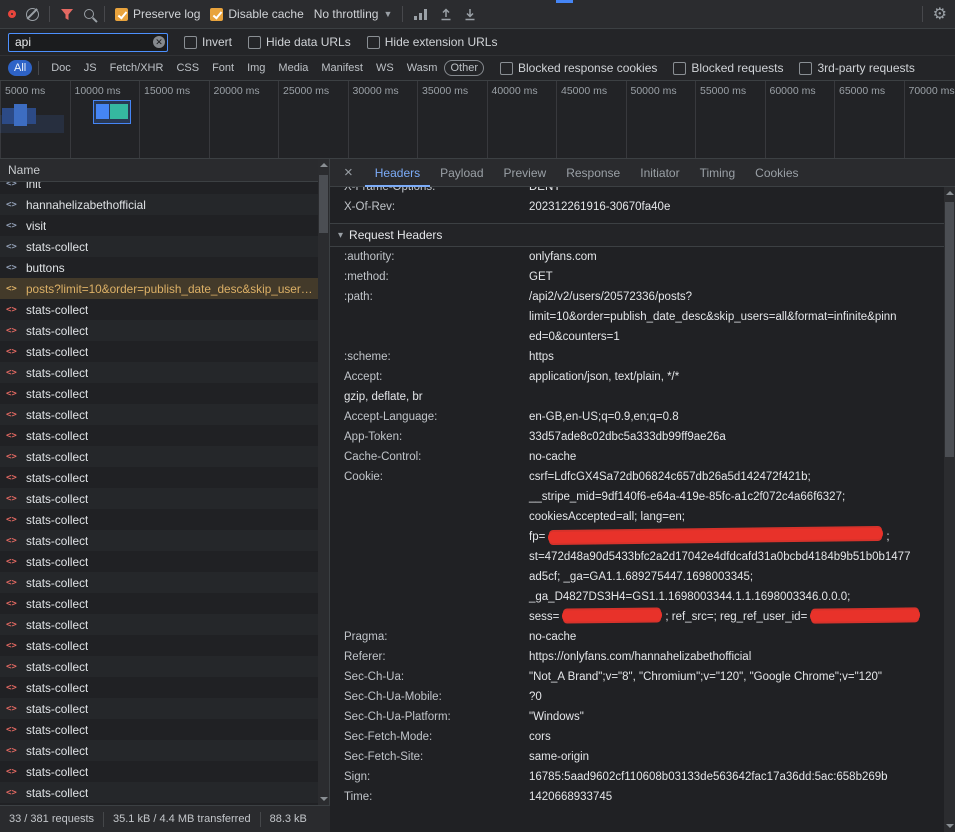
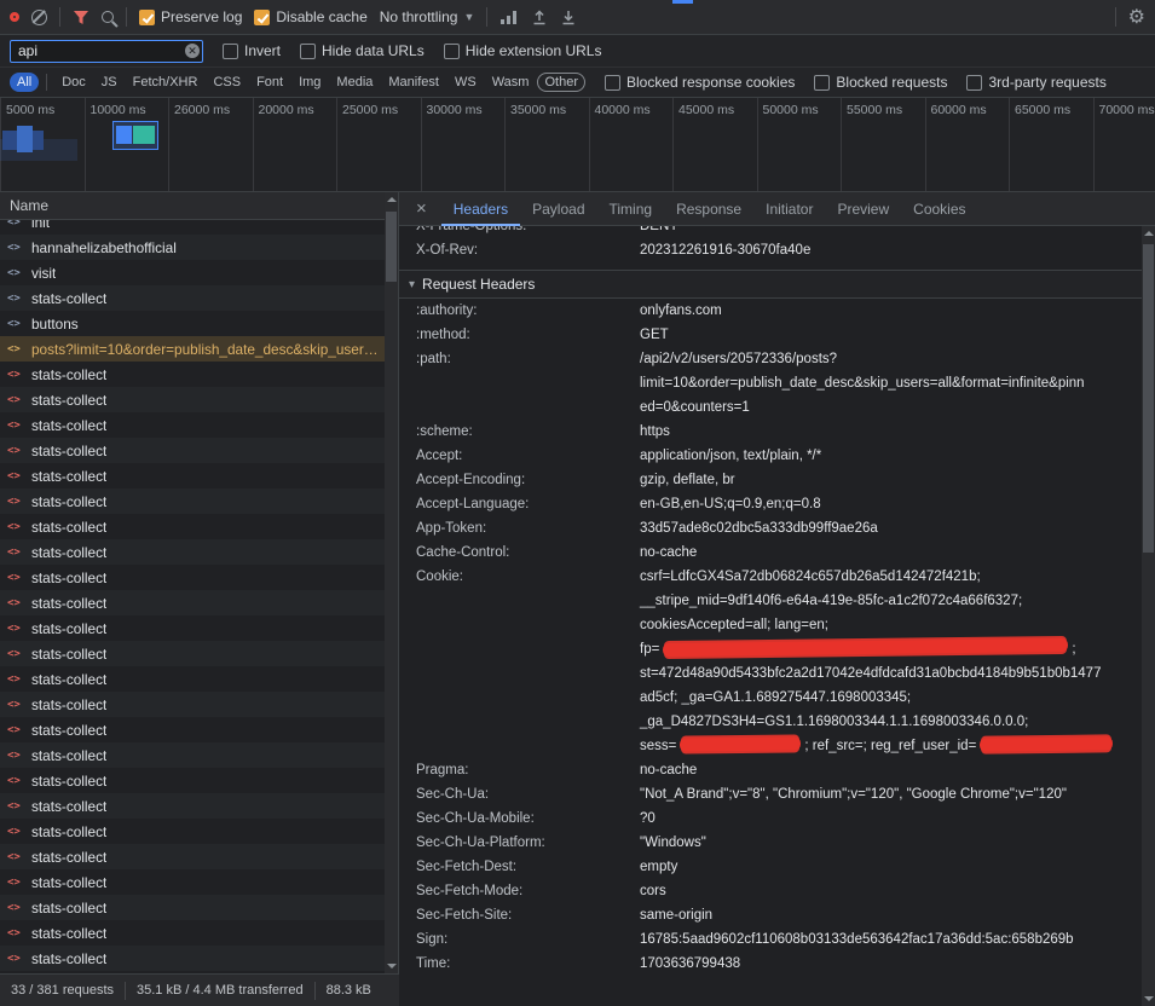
  Preserve log
  Disable cache
  No throttling
  ▼
  ⚙
  api
  ✕
  Invert
  Hide data URLs
  Hide extension URLs
  All
  Doc
  JS
  Fetch/XHR
  CSS
  Font
  Img
  Media
  Manifest
  WS
  Wasm
  Other
  Blocked response cookies
  Blocked requests
  3rd-party requests
  5000 ms
  10000 ms
- 15000 ms
+ 26000 ms
  20000 ms
  25000 ms
  30000 ms
  35000 ms
  40000 ms
  45000 ms
  50000 ms
  55000 ms
  60000 ms
  65000 ms
  70000 ms
  Name
  <>
  init
  <>
  hannahelizabethofficial
  <>
  visit
  <>
  stats-collect
  <>
  buttons
  <>
  posts?limit=10&order=publish_date_desc&skip_user…
  <>
  stats-collect
  <>
  stats-collect
  <>
  stats-collect
  <>
  stats-collect
  <>
  stats-collect
  <>
  stats-collect
  <>
  stats-collect
  <>
  stats-collect
  <>
  stats-collect
  <>
  stats-collect
  <>
  stats-collect
  <>
  stats-collect
  <>
  stats-collect
  <>
  stats-collect
  <>
  stats-collect
  <>
  stats-collect
  <>
  stats-collect
  <>
  stats-collect
  <>
  stats-collect
  <>
  stats-collect
  <>
  stats-collect
  <>
  stats-collect
  <>
  stats-collect
  <>
  stats-collect
  33 / 381 requests
  35.1 kB / 4.4 MB transferred
  88.3 kB
  ×
  Headers
  Payload
- Preview
+ Timing
  Response
  Initiator
- Timing
+ Preview
  Cookies
  X-Frame-Options:
  DENY
  X-Of-Rev:
  202312261916-30670fa40e
  ▾
  Request Headers
  :authority:
  onlyfans.com
  :method:
  GET
  :path:
  /api2/v2/users/20572336/posts?
  limit=10&order=publish_date_desc&skip_users=all&format=infinite&pinn
  ed=0&counters=1
  :scheme:
  https
  Accept:
  application/json, text/plain, */*
+ Accept-Encoding:
  gzip, deflate, br
  Accept-Language:
  en-GB,en-US;q=0.9,en;q=0.8
  App-Token:
  33d57ade8c02dbc5a333db99ff9ae26a
  Cache-Control:
  no-cache
  Cookie:
  csrf=LdfcGX4Sa72db06824c657db26a5d142472f421b;
  __stripe_mid=9df140f6-e64a-419e-85fc-a1c2f072c4a66f6327;
  cookiesAccepted=all; lang=en;
  fp= ;
  st=472d48a90d5433bfc2a2d17042e4dfdcafd31a0bcbd4184b9b51b0b1477
  ad5cf; _ga=GA1.1.689275447.1698003345;
  _ga_D4827DS3H4=GS1.1.1698003344.1.1.1698003346.0.0.0;
  sess= ; ref_src=; reg_ref_user_id=
  Pragma:
  no-cache
- Referer:
- https://onlyfans.com/hannahelizabethofficial
  Sec-Ch-Ua:
  "Not_A Brand";v="8", "Chromium";v="120", "Google Chrome";v="120"
  Sec-Ch-Ua-Mobile:
  ?0
  Sec-Ch-Ua-Platform:
  "Windows"
+ Sec-Fetch-Dest:
+ empty
  Sec-Fetch-Mode:
  cors
  Sec-Fetch-Site:
  same-origin
  Sign:
  16785:5aad9602cf110608b03133de563642fac17a36dd:5ac:658b269b
  Time:
- 1420668933745
+ 1703636799438
